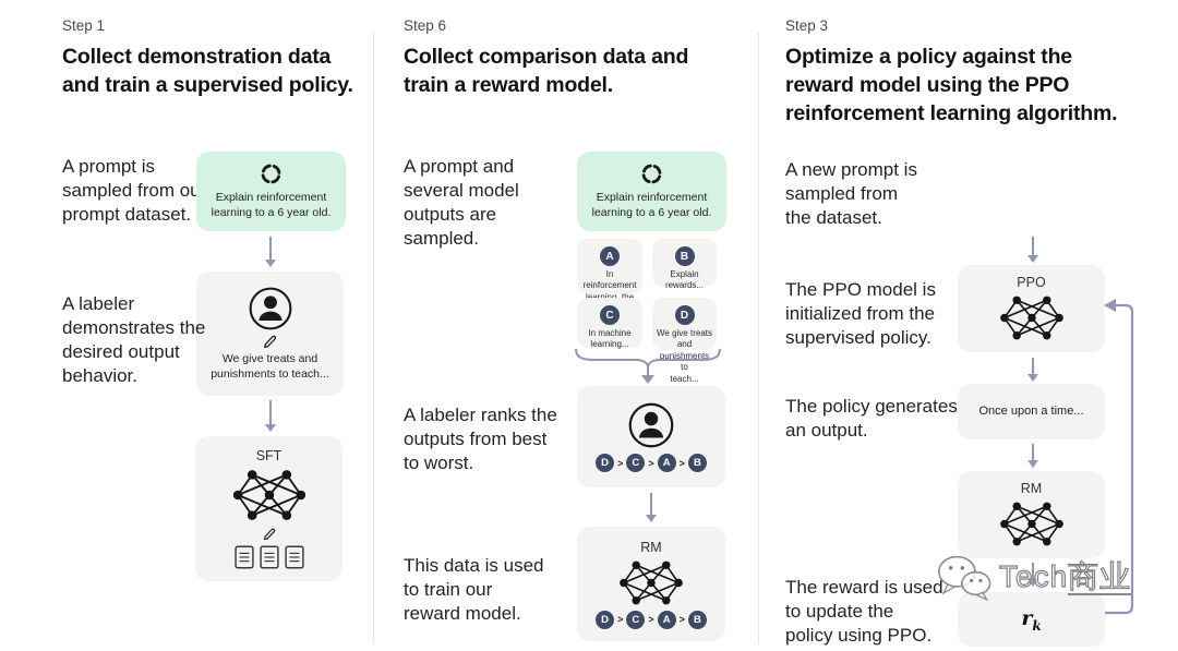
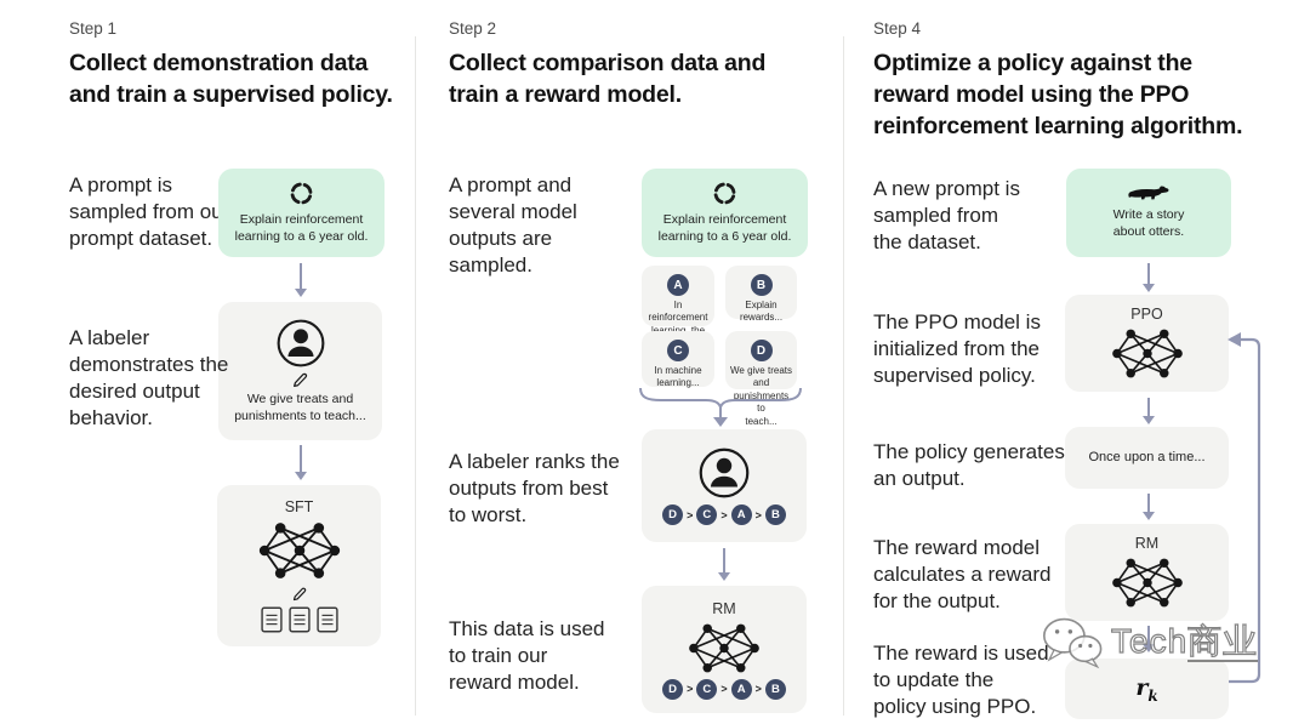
  Step 1
  Collect demonstration data
  and train a supervised policy.
  A prompt is
  sampled from ou
  prompt dataset.
  Explain reinforcement
  learning to a 6 year old.
  We give treats and
  punishments to teach...
  A labeler
  demonstrates the
  desired output
  behavior.
  SFT
- Step 6
+ Step 2
  Collect comparison data and
  train a reward model.
  A prompt and
  several model
  outputs are
  sampled.
  Explain reinforcement
  learning to a 6 year old.
  A
  In reinforcement
  B
  Explain rewards...
  C
  In machine
  learning...
  D
  We give treats and
  punishments to
  teach...
  D
  >
  C
  >
  A
  >
  B
  A labeler ranks the
  outputs from best
  to worst.
  RM
  D
  >
  C
  >
  A
  >
  B
  This data is used
  to train our
  reward model.
- Step 3
+ Step 4
  Optimize a policy against the
  reward model using the PPO
  reinforcement learning algorithm.
  A new prompt is
  sampled from
  the dataset.
+ Write a story
+ about otters.
  PPO
  The PPO model is
  initialized from the
  supervised policy.
  Once upon a time...
  The policy generates
  an output.
  RM
+ The reward model
+ calculates a reward
+ for the output.
  rk
  The reward is used
  to update the
  policy using PPO.
  Tech商业
